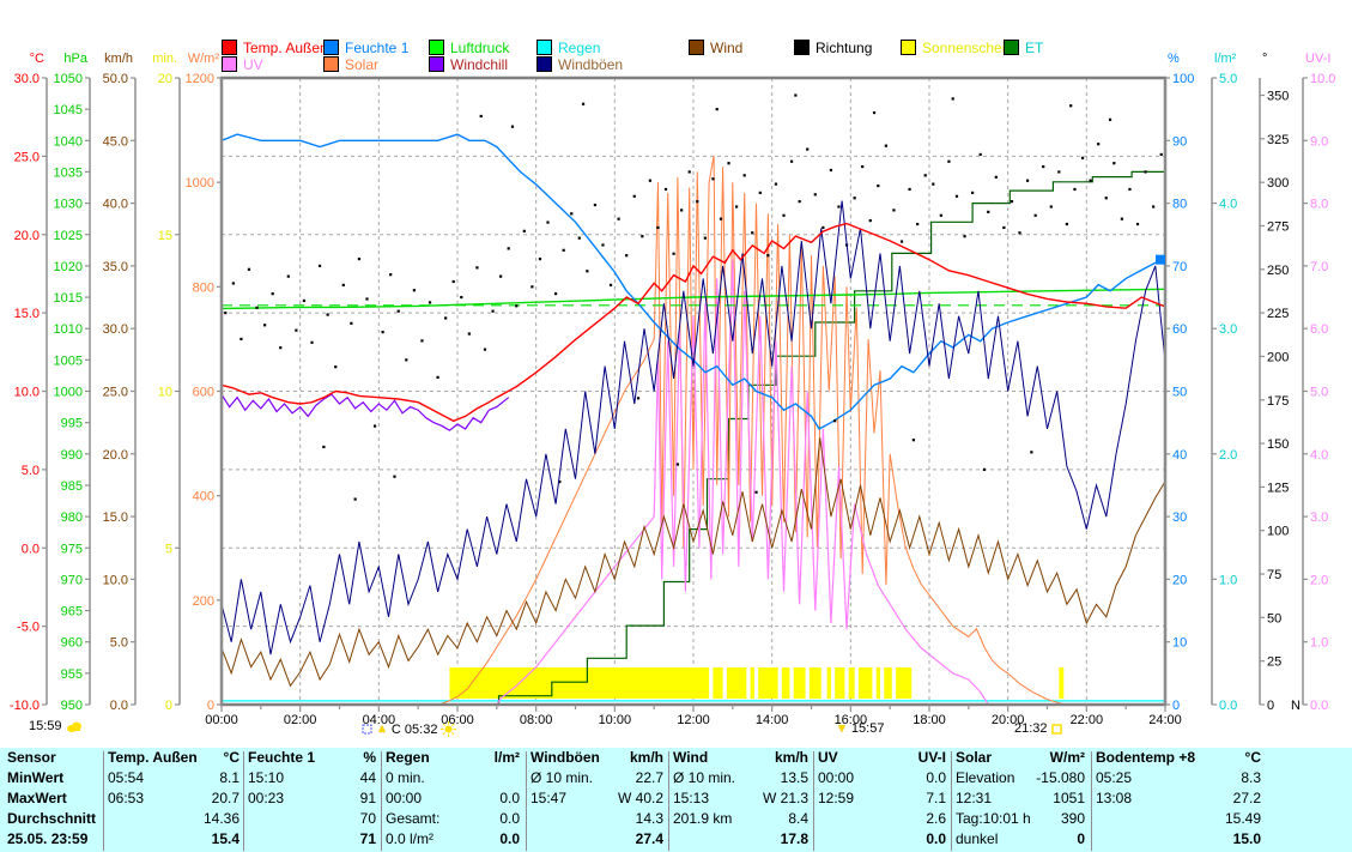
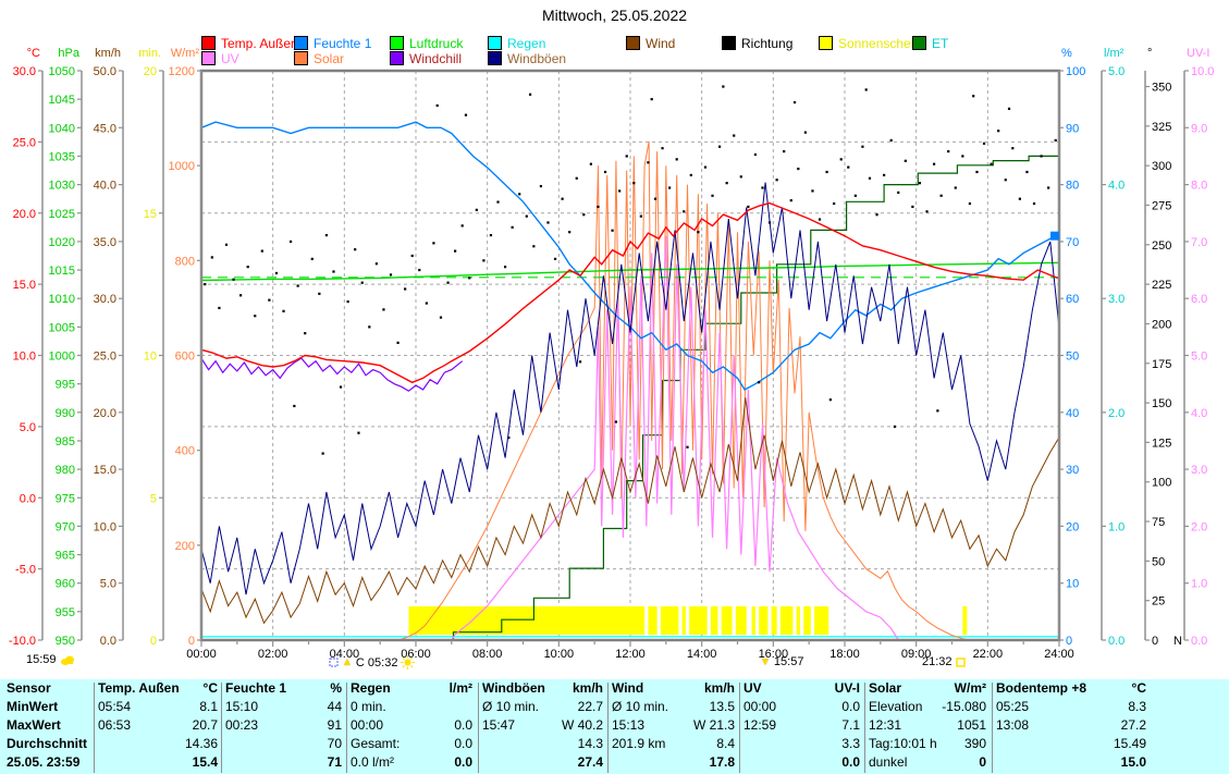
+ Mittwoch, 25.05.2022
  Temp. Auße
  Feuchte 1
  Luftdruck
  Regen
  Wind
  Richtung
  Sonnensche
  ET
  UV
  Solar
  Windchill
  Windböen
  °C
  -10.0
  -5.0
  0.0
  5.0
  10.0
  15.0
  20.0
  25.0
  30.0
  hPa
  950
  955
  960
  965
  970
  975
  980
  985
  990
  995
  1000
  1005
  1010
  1015
  1020
  1025
  1030
  1035
  1040
  1045
  1050
  km/h
  0.0
  5.0
  10.0
  15.0
  20.0
  25.0
  30.0
  35.0
  40.0
  45.0
  50.0
  min.
  0
  5
  10
  15
  20
  W/m²
  0
  200
  400
  600
  800
  1000
  1200
  %
  0
  10
  20
  30
  40
  50
  60
  70
  80
  90
  100
  l/m²
  0.0
  1.0
  2.0
  3.0
  4.0
  5.0
  °
  0
  N
  25
  50
  75
  100
  125
  150
  175
  200
  225
  250
  275
  300
  325
  350
  UV-I
  0.0
  1.0
  2.0
  3.0
  4.0
  5.0
  6.0
  7.0
  8.0
  9.0
  10.0
  00:00
  02:00
  04:00
  06:00
  08:00
  10:00
  12:00
  14:00
  16:00
  18:00
- 20:00
+ 09:00
  22:00
  24:00
  15:59
  ▲
  C 05:32
  ▼
  15:57
  21:32
  Sensor
  MinWert
  MaxWert
  Durchschnitt
  25.05. 23:59
  Temp. Außen
  °C
  05:54
  8.1
  06:53
  20.7
  14.36
  15.4
  Feuchte 1
  %
  15:10
  44
  00:23
  91
  70
  71
  Regen
  l/m²
  0 min.
  00:00
  0.0
  Gesamt:
  0.0
  0.0 l/m²
  0.0
  Windböen
  km/h
  Ø 10 min.
  22.7
  15:47
  W 40.2
  14.3
  27.4
  Wind
  km/h
  Ø 10 min.
  13.5
  15:13
  W 21.3
  201.9 km
  8.4
  17.8
  UV
  UV-I
  00:00
  0.0
  12:59
  7.1
- 2.6
+ 3.3
  0.0
  Solar
  W/m²
  Elevation
  -15.080
  12:31
  1051
  Tag:10:01 h
  390
  dunkel
  0
  Bodentemp +8
  °C
  05:25
  8.3
  13:08
  27.2
  15.49
  15.0
